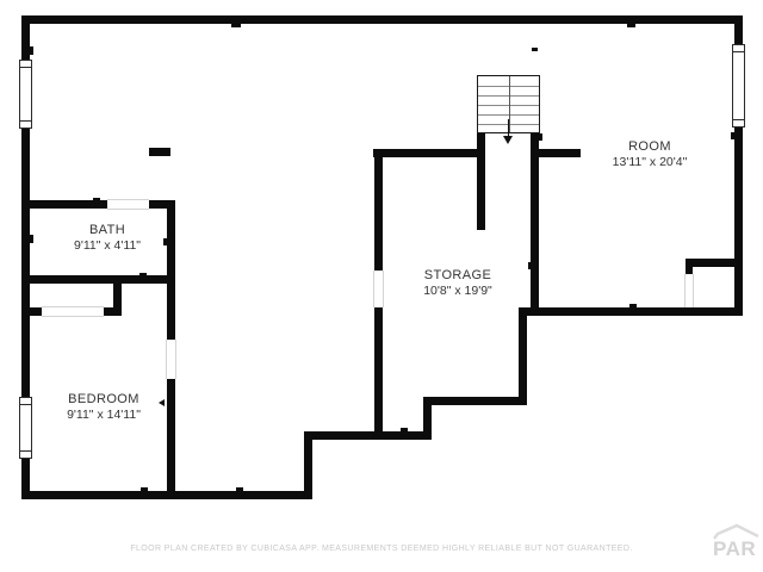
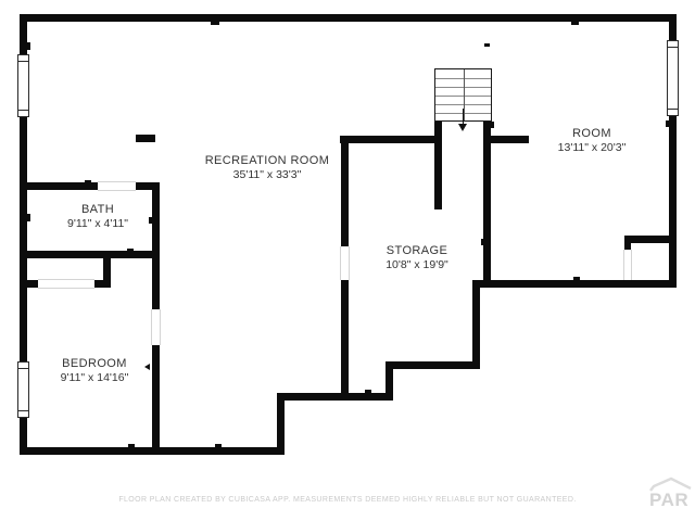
+ RECREATION ROOM
+ 35'11" x 33'3"
  BATH
  9'11" x 4'11"
  BEDROOM
- 9'11" x 14'11"
+ 9'11" x 14'16"
  STORAGE
  10'8" x 19'9"
  ROOM
- 13'11" x 20'4"
+ 13'11" x 20'3"
  PAR
